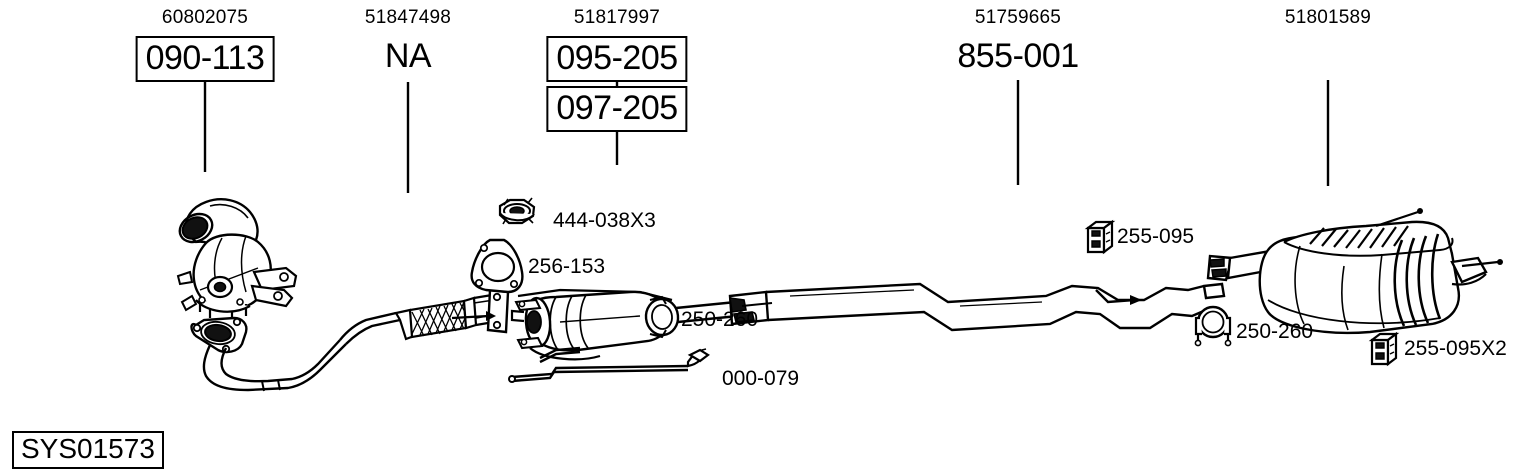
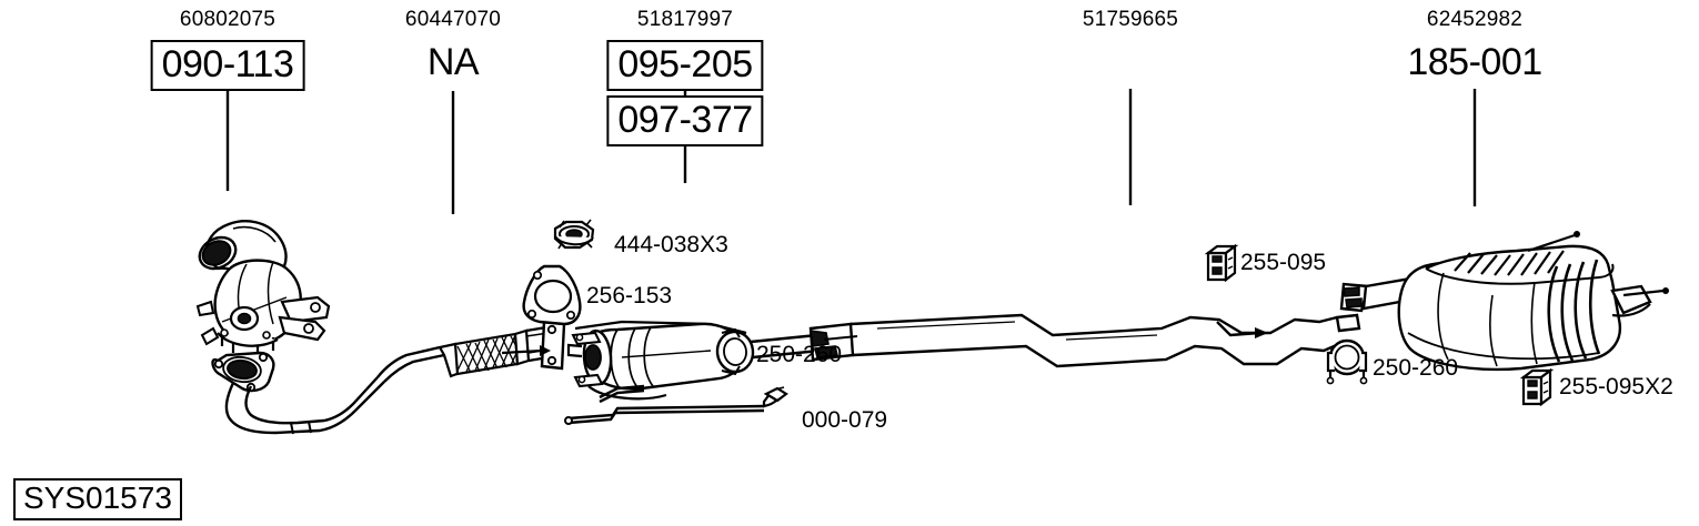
  60802075
  090-113
- 51847498
+ 60447070
  NA
  51817997
  095-205
- 097-205
+ 097-377
  51759665
- 855-001
- 51801589
+ 62452982
+ 185-001
  444-038X3
  256-153
  250-260
  000-079
  255-095
  250-260
  255-095X2
  SYS01573
